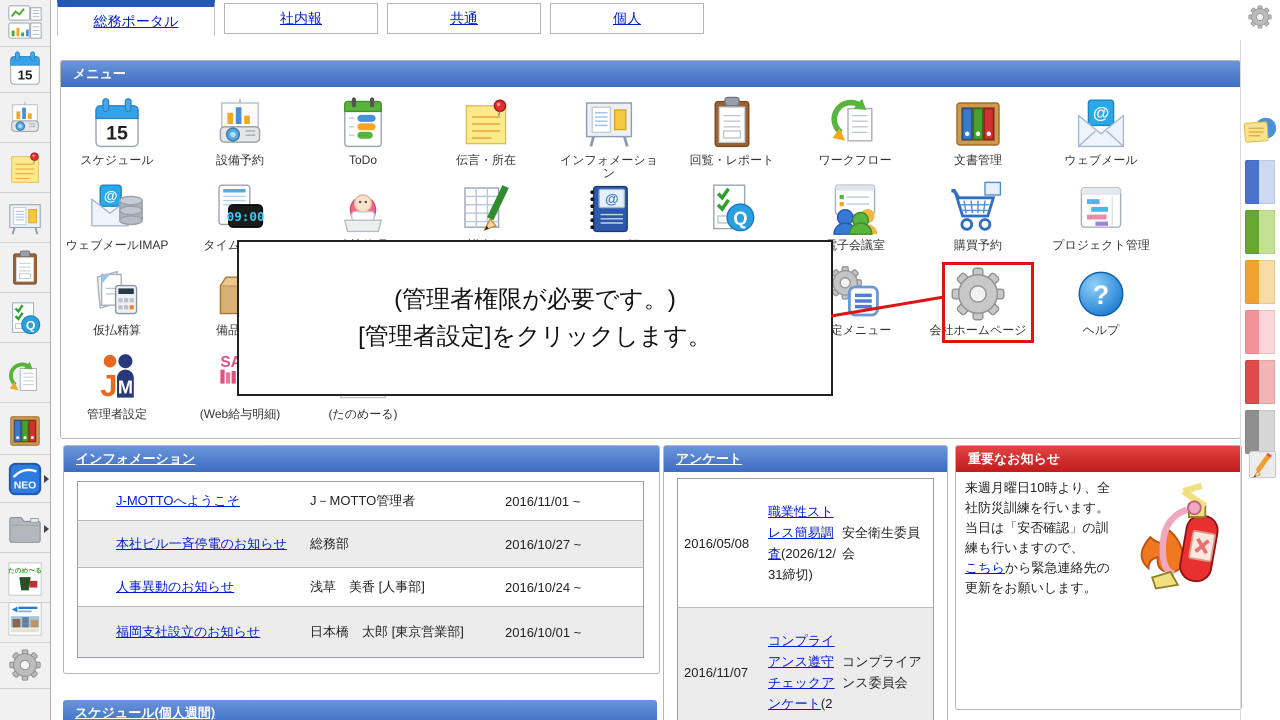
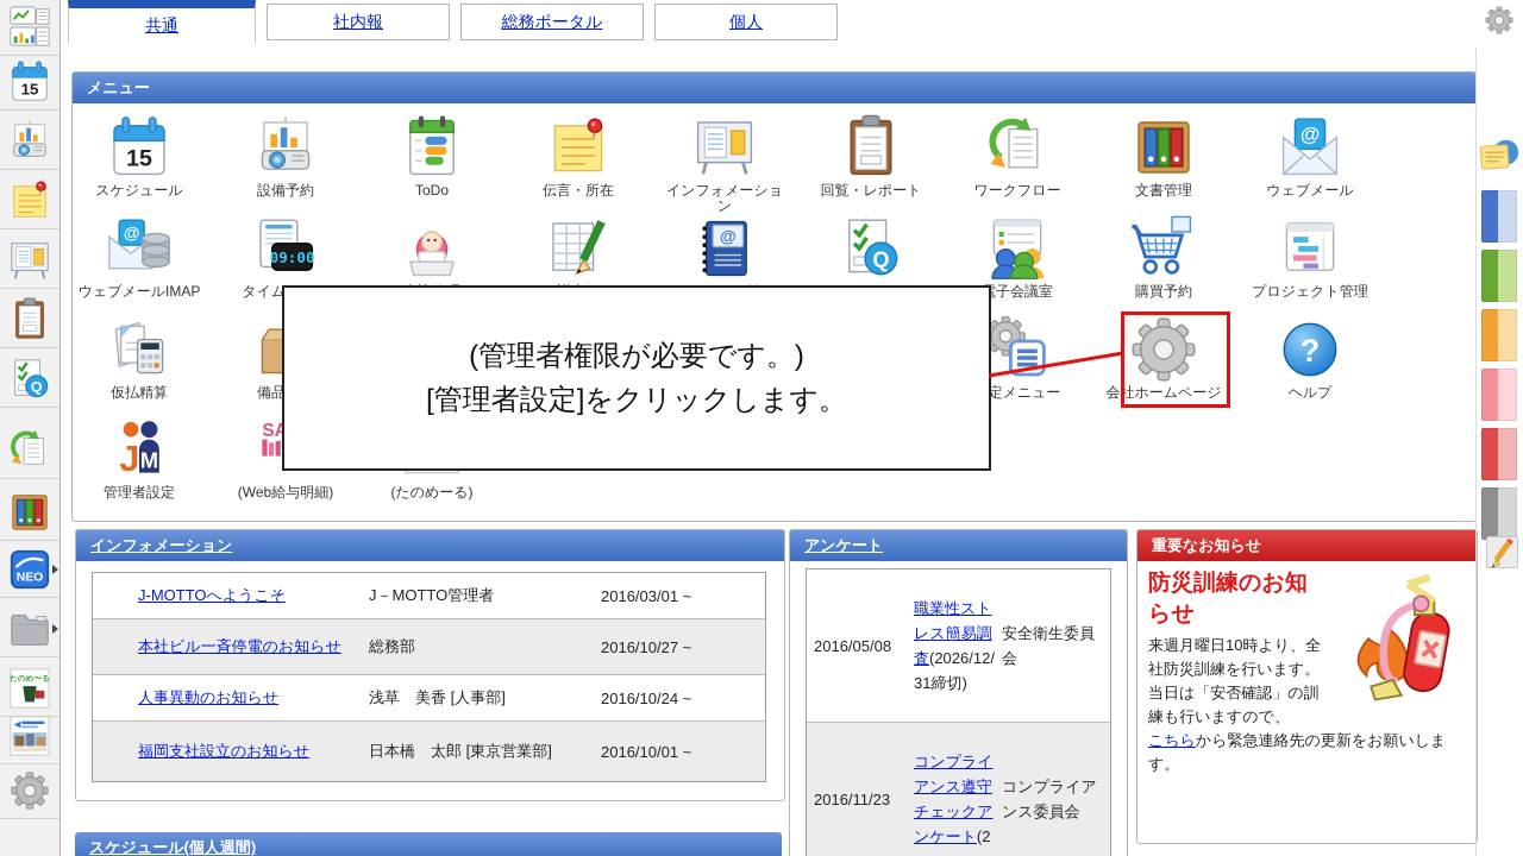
  15
  Q
  NEO
- 総務ポータル
+ 共通
  社内報
- 共通
+ 総務ポータル
  個人
  メニュー
  15
  スケジュール
  設備予約
  ToDo
  伝言・所在
  インフォメーション
  回覧・レポート
  ワークフロー
  文書管理
  @
  ウェブメール
  @
  ウェブメールIMAP
  09:00
  @
  Q
  子会議室
  購買予約
  プロジェクト管理
  仮払精算
  定メニュー
  会社ホームページ
  ?
  ヘルプ
  M
  管理者設定
  (Web給与明細)
  (たのめーる)
  インフォメーション
  J-MOTTOへようこそ
  J－MOTTO管理者
- 2016/11/01 ~
+ 2016/03/01 ~
  本社ビル一斉停電のお知らせ
  総務部
  2016/10/27 ~
  人事異動のお知らせ
  浅草 美香 [人事部]
  2016/10/24 ~
  福岡支社設立のお知らせ
  日本橋 太郎 [東京営業部]
  2016/10/01 ~
  アンケート
  2016/05/08
  職業性ストレス簡易調査(2026/12/31締切)
  安全衛生委員会
- 2016/11/07
+ 2016/11/23
  コンプライアンス遵守チェックアンケート(2
  コンプライアンス委員会
  重要なお知らせ
+ 防災訓練のお知らせ
  来週月曜日10時より、全社防災訓練を行います。
  当日は「安否確認」の訓練も行いますので、
  こちらから緊急連絡先の更新をお願いします。
  スケジュール(個人週間)
  (管理者権限が必要です。)
  [管理者設定]をクリックします。
